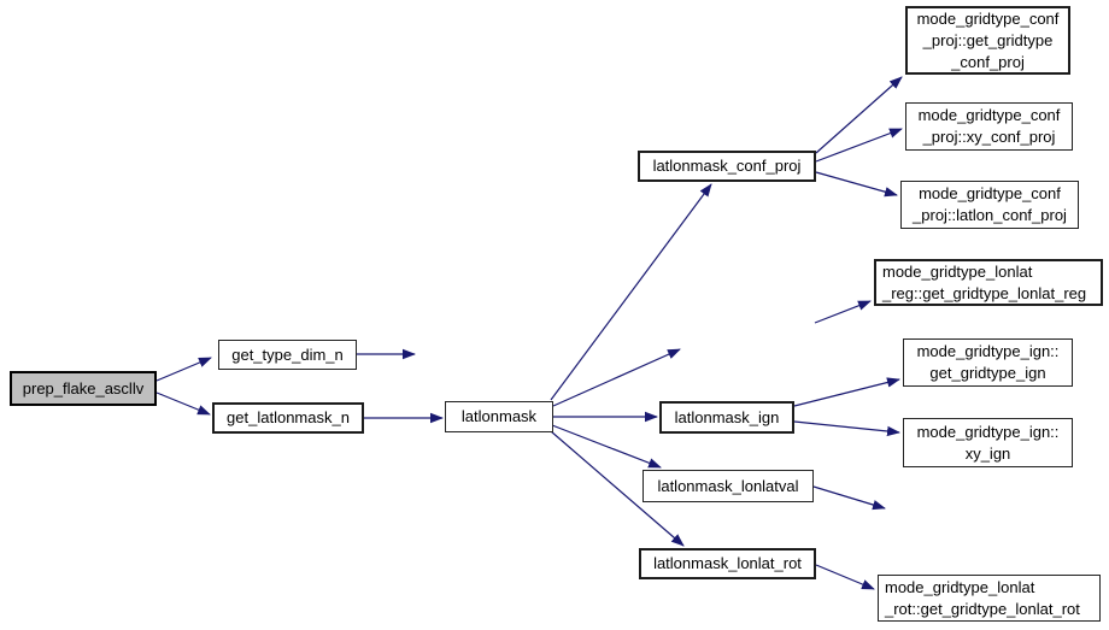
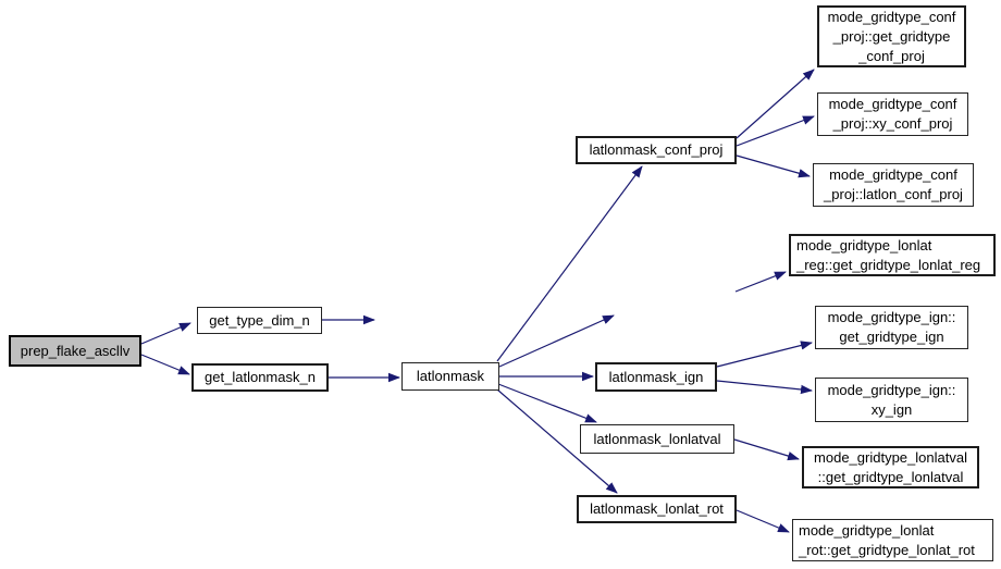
  prep_flake_ascllv
  get_type_dim_n
  get_latlonmask_n
  latlonmask
  latlonmask_conf_proj
  latlonmask_ign
  latlonmask_lonlatval
  latlonmask_lonlat_rot
  mode_gridtype_conf
  _proj::get_gridtype
  _conf_proj
  mode_gridtype_conf
  _proj::xy_conf_proj
  mode_gridtype_conf
  _proj::latlon_conf_proj
  mode_gridtype_lonlat
  _reg::get_gridtype_lonlat_reg
  mode_gridtype_ign::
  get_gridtype_ign
  mode_gridtype_ign::
  xy_ign
+ mode_gridtype_lonlatval
+ ::get_gridtype_lonlatval
  mode_gridtype_lonlat
  _rot::get_gridtype_lonlat_rot
